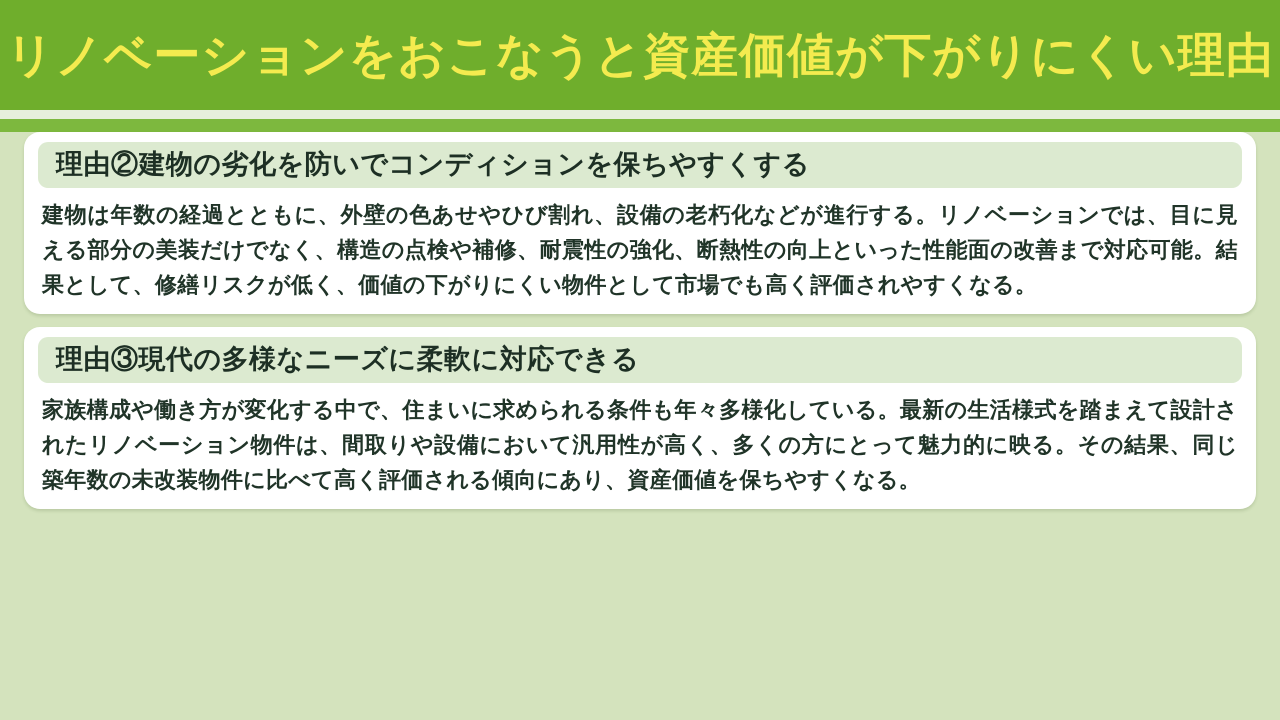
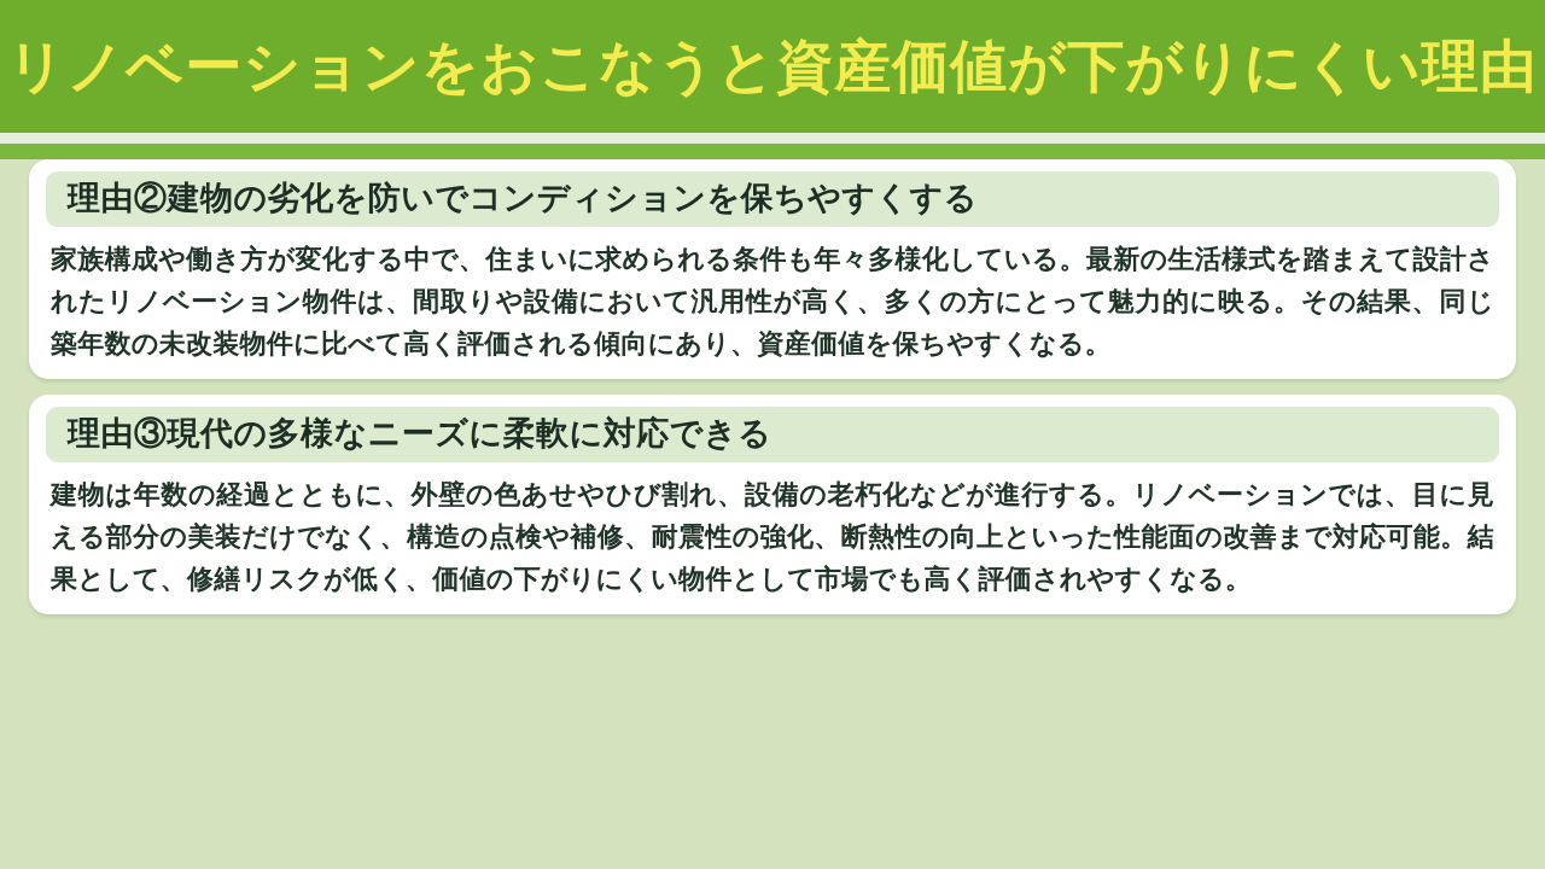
  リノベーションをおこなうと資産価値が下がりにくい理由
  理由②建物の劣化を防いでコンディションを保ちやすくする
- 建物は年数の経過とともに、外壁の色あせやひび割れ、設備の老朽化などが進行する。リノベーションでは、目に見える部分の美装だけでなく、構造の点検や補修、耐震性の強化、断熱性の向上といった性能面の改善まで対応可能。結果として、修繕リスクが低く、価値の下がりにくい物件として市場でも高く評価されやすくなる。
+ 家族構成や働き方が変化する中で、住まいに求められる条件も年々多様化している。最新の生活様式を踏まえて設計されたリノベーション物件は、間取りや設備において汎用性が高く、多くの方にとって魅力的に映る。その結果、同じ築年数の未改装物件に比べて高く評価される傾向にあり、資産価値を保ちやすくなる。
  理由③現代の多様なニーズに柔軟に対応できる
- 家族構成や働き方が変化する中で、住まいに求められる条件も年々多様化している。最新の生活様式を踏まえて設計されたリノベーション物件は、間取りや設備において汎用性が高く、多くの方にとって魅力的に映る。その結果、同じ築年数の未改装物件に比べて高く評価される傾向にあり、資産価値を保ちやすくなる。
+ 建物は年数の経過とともに、外壁の色あせやひび割れ、設備の老朽化などが進行する。リノベーションでは、目に見える部分の美装だけでなく、構造の点検や補修、耐震性の強化、断熱性の向上といった性能面の改善まで対応可能。結果として、修繕リスクが低く、価値の下がりにくい物件として市場でも高く評価されやすくなる。
